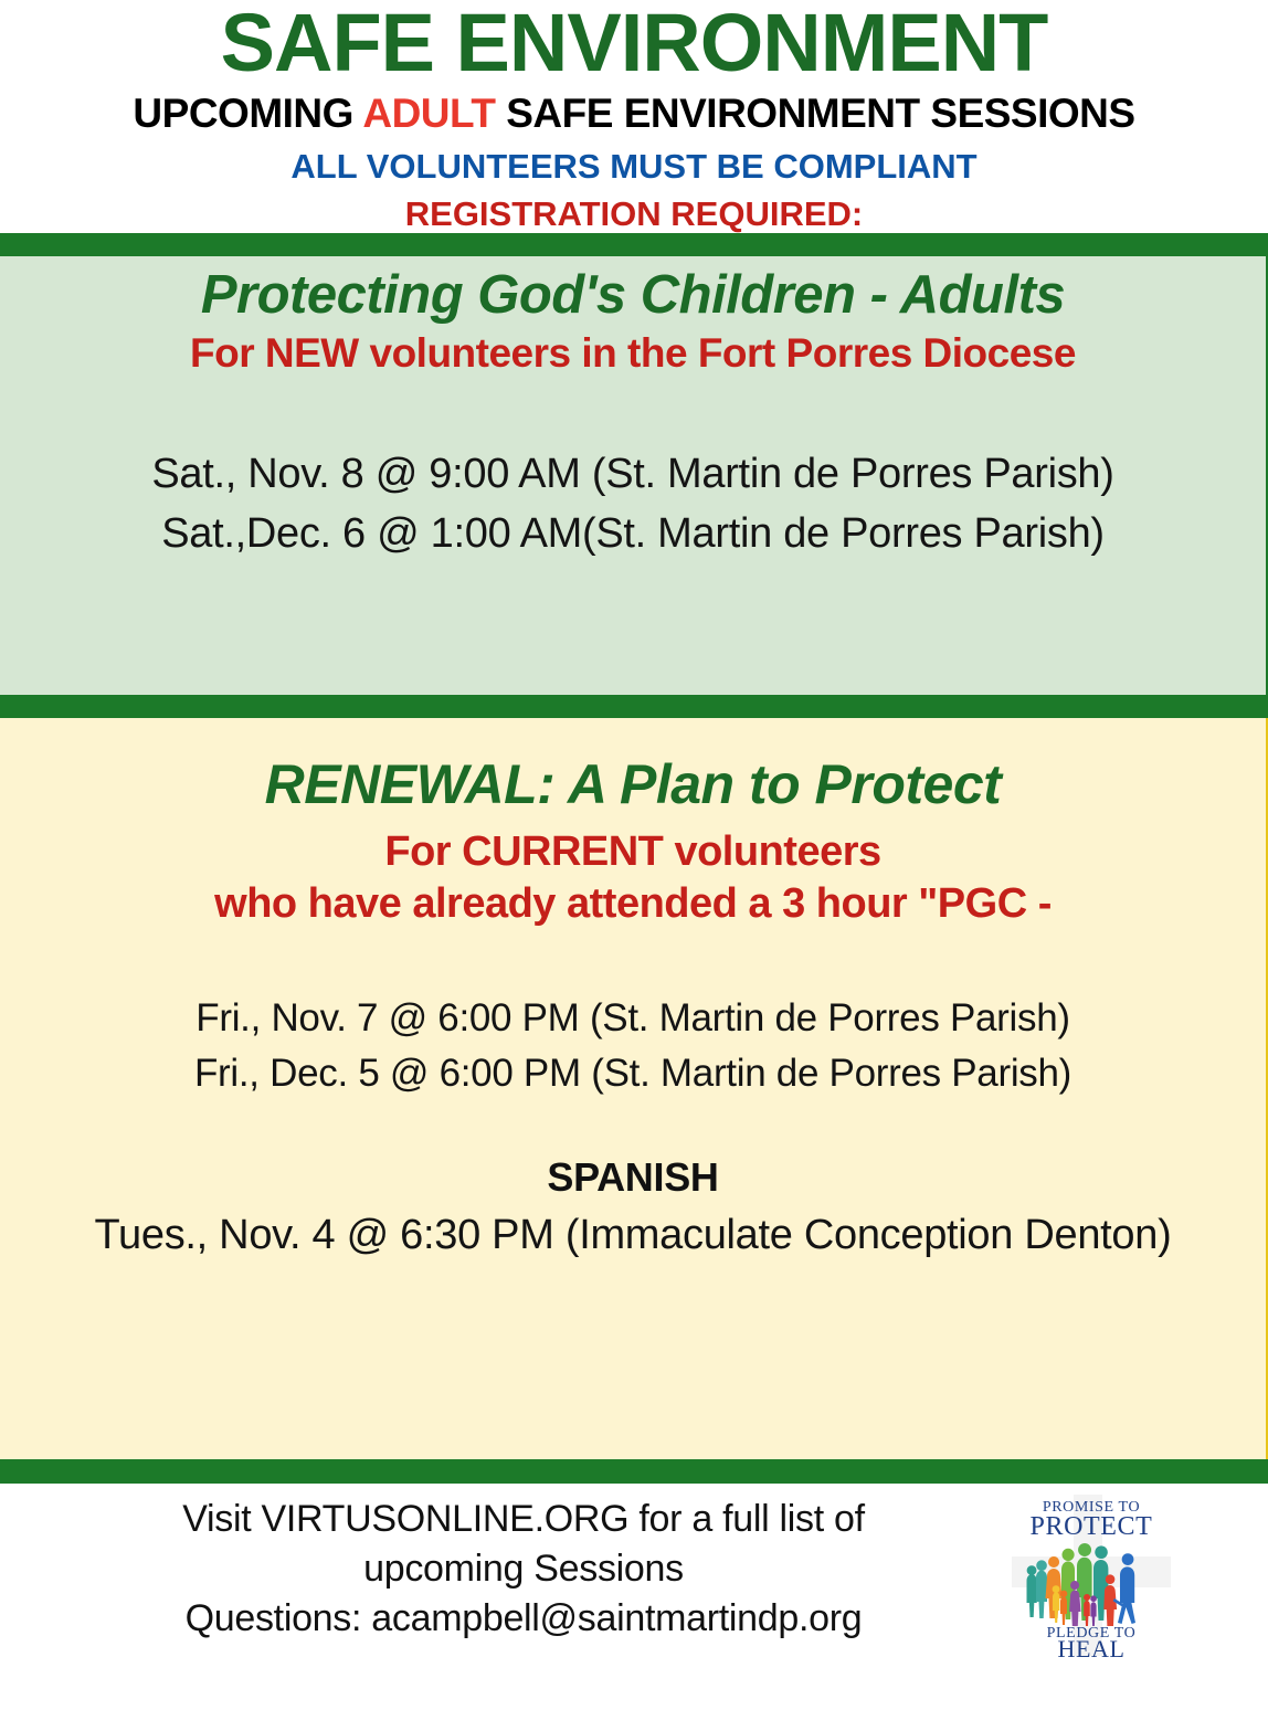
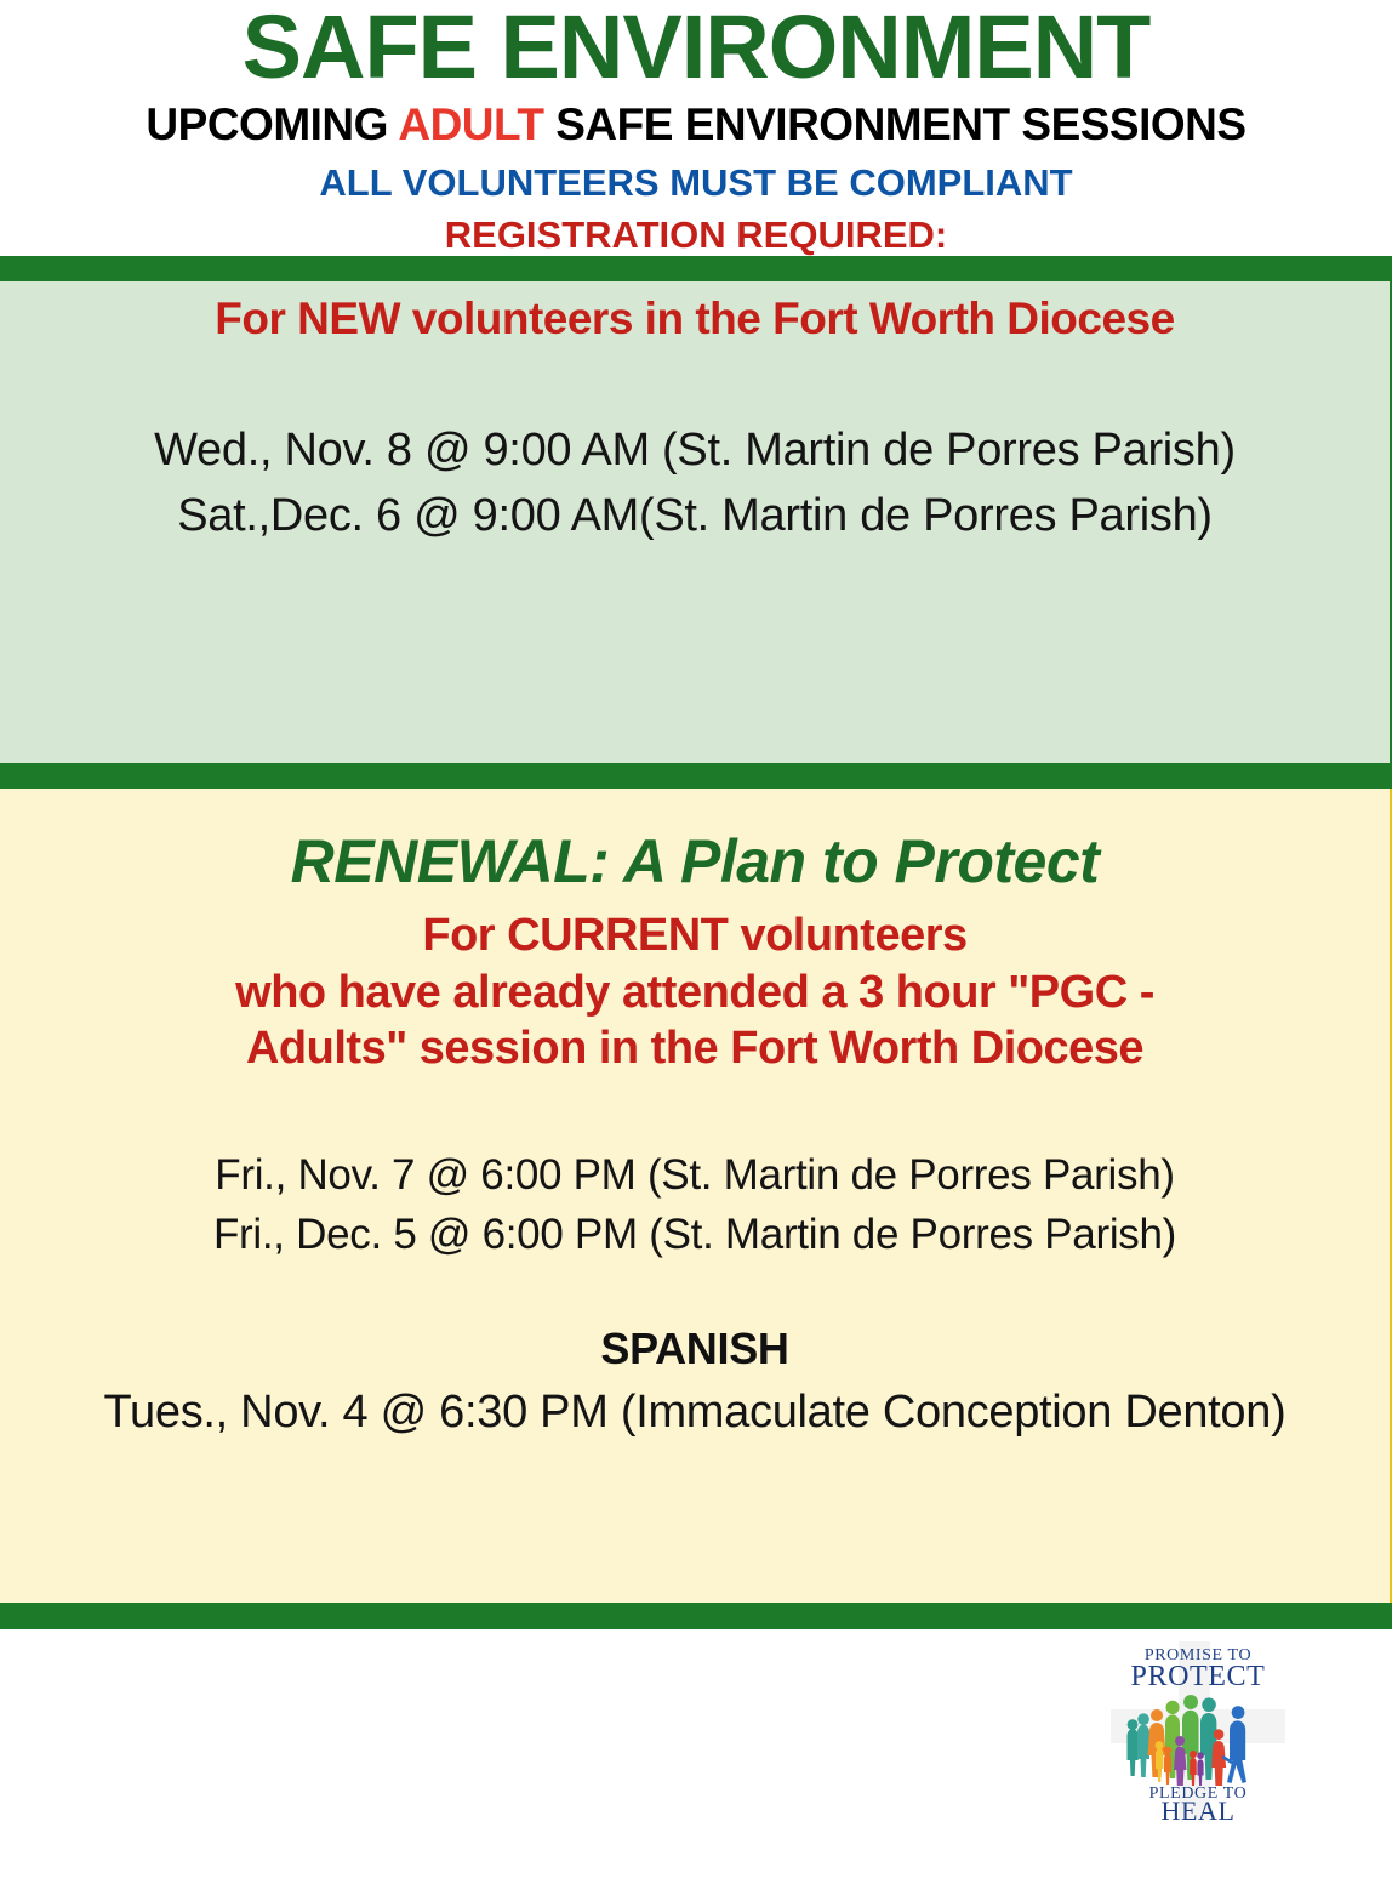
  SAFE ENVIRONMENT
  UPCOMING ADULT SAFE ENVIRONMENT SESSIONS
  ALL VOLUNTEERS MUST BE COMPLIANT
  REGISTRATION REQUIRED:
- Protecting God's Children - Adults
- For NEW volunteers in the Fort Porres Diocese
+ For NEW volunteers in the Fort Worth Diocese
- Sat., Nov. 8 @ 9:00 AM (St. Martin de Porres Parish)
+ Wed., Nov. 8 @ 9:00 AM (St. Martin de Porres Parish)
- Sat.,Dec. 6 @ 1:00 AM(St. Martin de Porres Parish)
+ Sat.,Dec. 6 @ 9:00 AM(St. Martin de Porres Parish)
  RENEWAL: A Plan to Protect
  For CURRENT volunteers
  who have already attended a 3 hour "PGC -
+ Adults" session in the Fort Worth Diocese
  Fri., Nov. 7 @ 6:00 PM (St. Martin de Porres Parish)
  Fri., Dec. 5 @ 6:00 PM (St. Martin de Porres Parish)
  SPANISH
  Tues., Nov. 4 @ 6:30 PM (Immaculate Conception Denton)
- Visit VIRTUSONLINE.ORG for a full list of
- upcoming Sessions
- Questions: acampbell@saintmartindp.org
  PROMISE TO
  PROTECT
  PLEDGE TO
  HEAL
